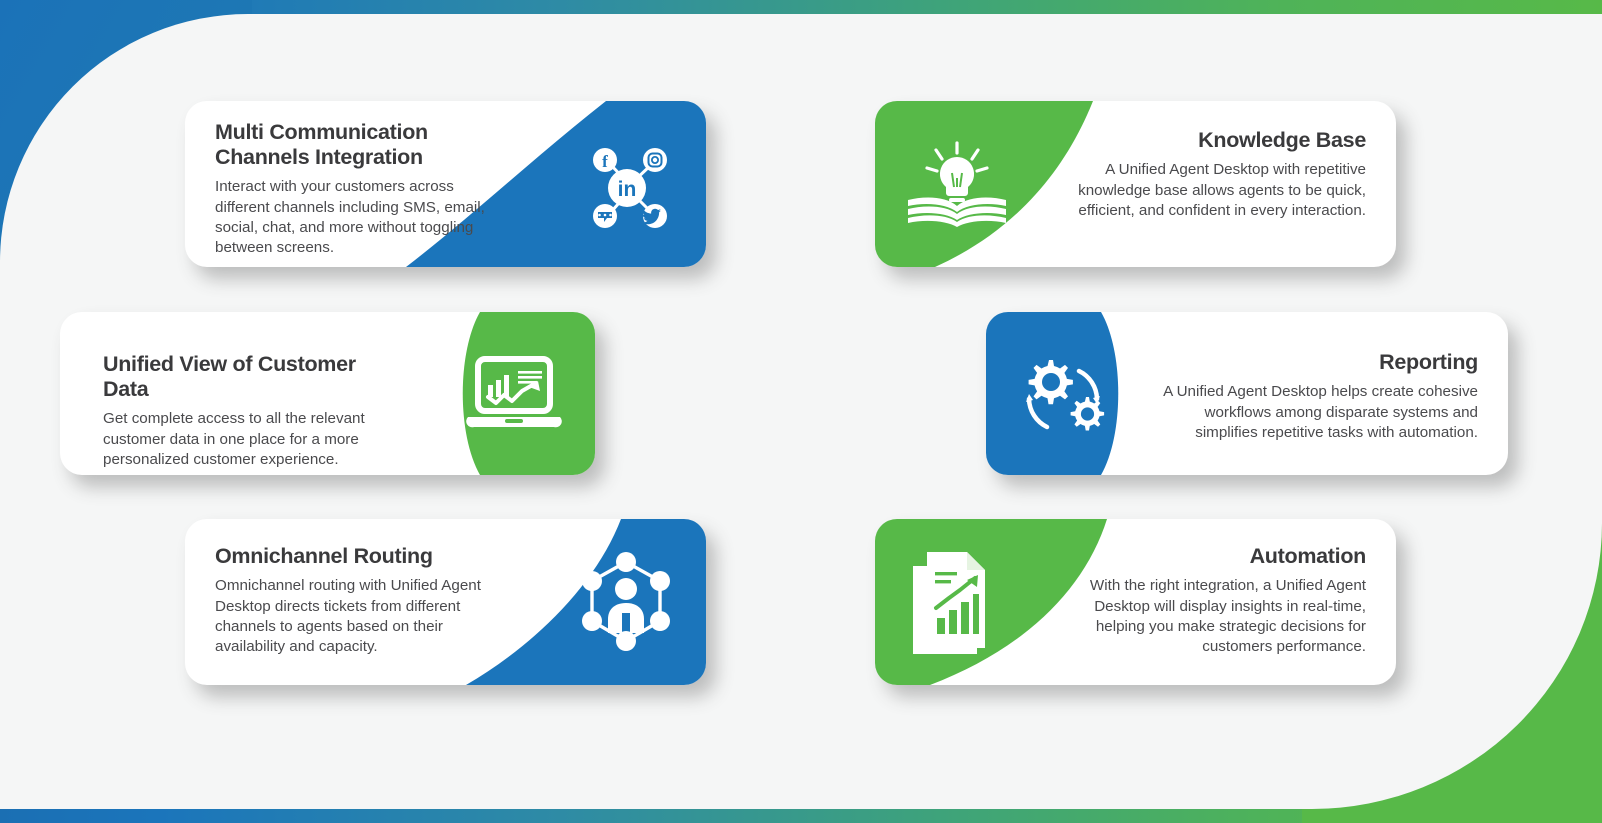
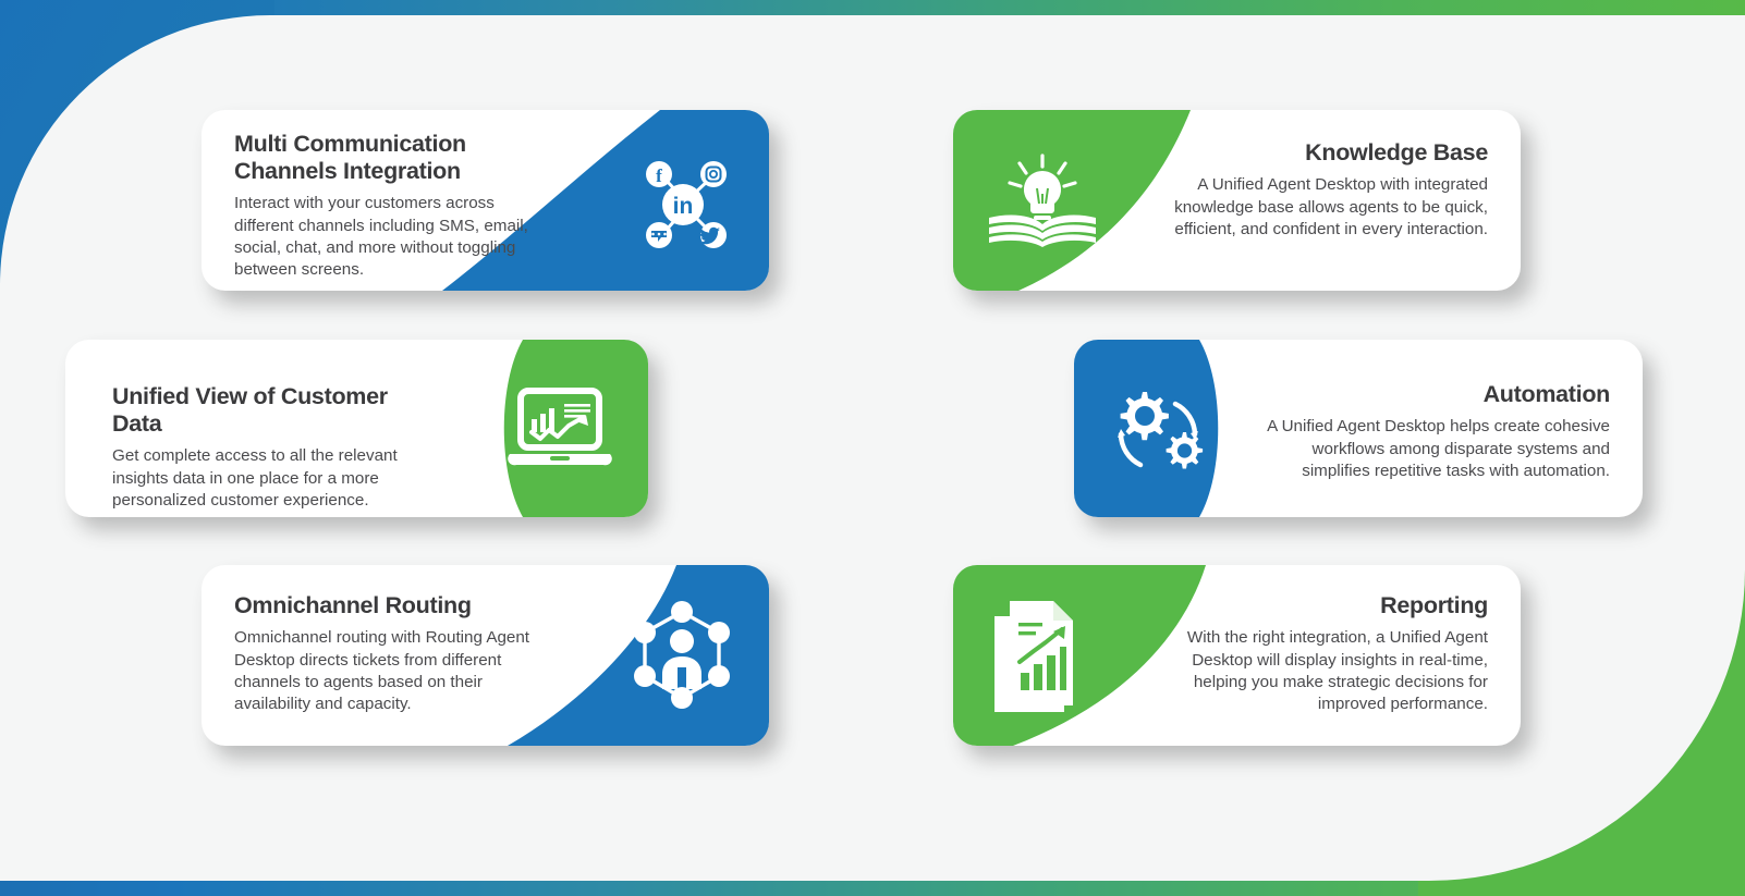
  in
  f
  Multi Communication Channels Integration
  Interact with your customers across different channels including SMS, email, social, chat, and more without toggling between screens.
  Knowledge Base
- A Unified Agent Desktop with repetitive knowledge base allows agents to be quick, efficient, and confident in every interaction.
+ A Unified Agent Desktop with integrated knowledge base allows agents to be quick, efficient, and confident in every interaction.
  Unified View of Customer Data
- Get complete access to all the relevant customer data in one place for a more personalized customer experience.
+ Get complete access to all the relevant insights data in one place for a more personalized customer experience.
- Reporting
+ Automation
  A Unified Agent Desktop helps create cohesive workflows among disparate systems and simplifies repetitive tasks with automation.
  Omnichannel Routing
- Omnichannel routing with Unified Agent Desktop directs tickets from different channels to agents based on their availability and capacity.
+ Omnichannel routing with Routing Agent Desktop directs tickets from different channels to agents based on their availability and capacity.
- Automation
+ Reporting
- With the right integration, a Unified Agent Desktop will display insights in real-time, helping you make strategic decisions for customers performance.
+ With the right integration, a Unified Agent Desktop will display insights in real-time, helping you make strategic decisions for improved performance.
